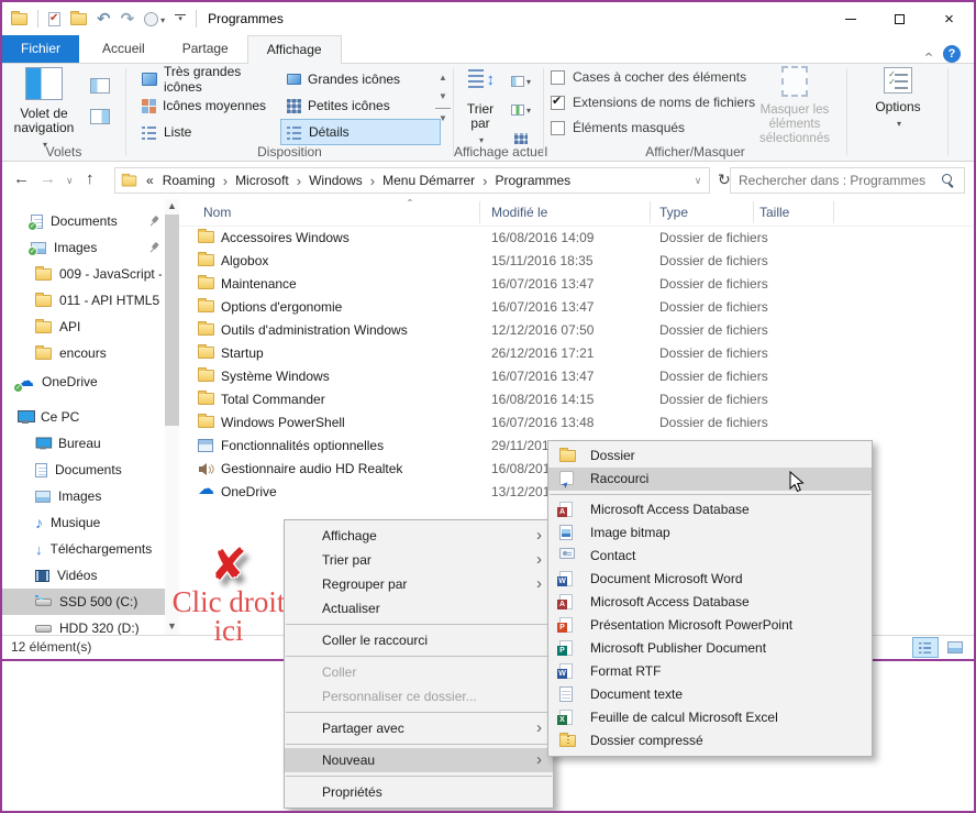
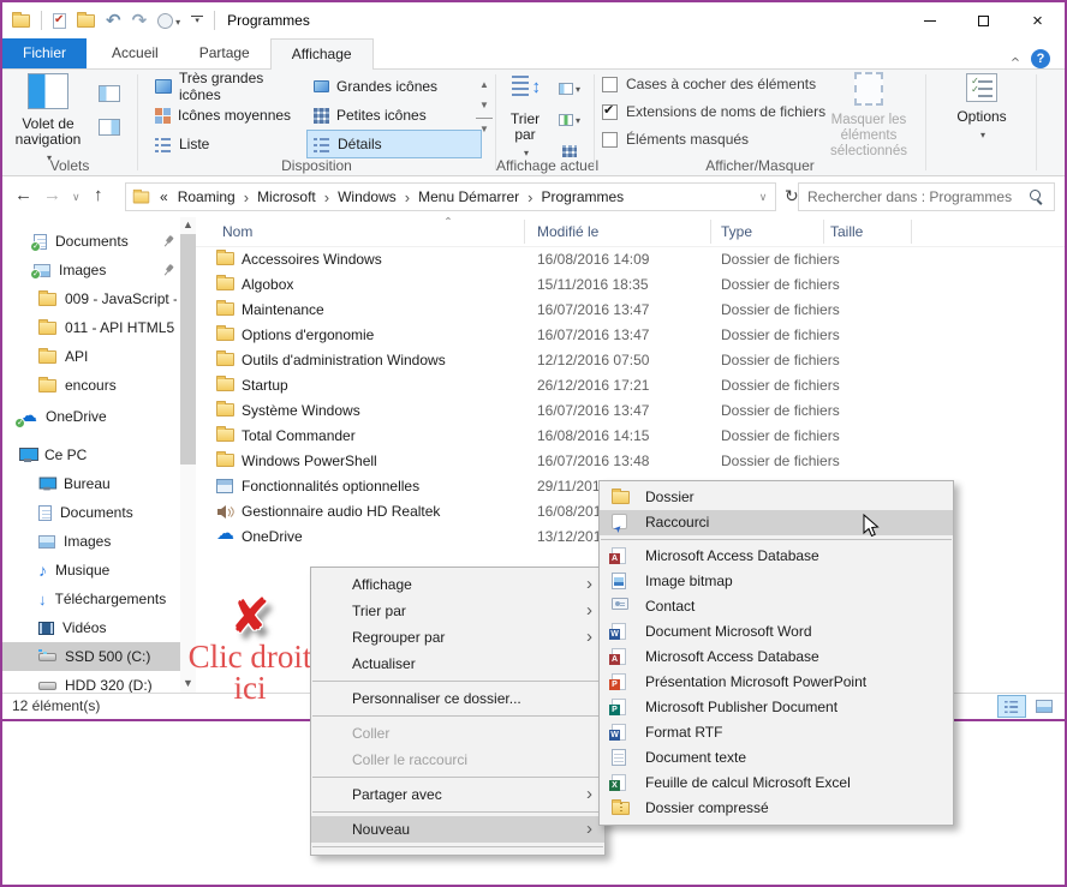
  ↶
  ↷
  Programmes
  ×
  Fichier
  Accueil
  Partage
  Affichage
  ?
  Volet de navigation
  Volets
  Très grandes icônes
  Grandes icônes
  Icônes moyennes
  Petites icônes
  Liste
  Détails
  ▲
  ▼
  ▼
  Disposition
  Trier par
  Affichage actue
  Cases à cocher des éléments
  Extensions de noms de fichiers
  Éléments masqués
  Masquer les éléments sélectionnés
  Afficher/Masquer
  Options
  ←
  →
  ∨
  ↑
  «
  Roaming
  ›
  Microsoft
  ›
  Windows
  ›
  Menu Démarrer
  ›
  Programmes
  ∨
  ↻
  Rechercher dans : Programmes
  Documents
  Images
  009 - JavaScript -
  011 - API HTML5
  API
  encours
  OneDrive
  Ce PC
  Bureau
  Documents
  Images
  Musique
  Téléchargements
  Vidéos
  SSD 500 (C:)
  HDD 320 (D:)
  ▲
  ▼
  ˆ
  Nom
  Modifié le
  Type
  Taille
  Accessoires Windows
  16/08/2016 14:09
  Dossier de fichiers
  Algobox
  15/11/2016 18:35
  Dossier de fichiers
  Maintenance
  16/07/2016 13:47
  Dossier de fichiers
  Options d'ergonomie
  16/07/2016 13:47
  Dossier de fichiers
  Outils d'administration Windows
  12/12/2016 07:50
  Dossier de fichiers
  Startup
  26/12/2016 17:21
  Dossier de fichiers
  Système Windows
  16/07/2016 13:47
  Dossier de fichiers
  Total Commander
  16/08/2016 14:15
  Dossier de fichiers
  Windows PowerShell
  16/07/2016 13:48
  Dossier de fichiers
  Fonctionnalités optionnelles
  29/11/201
  Gestionnaire audio HD Realtek
  16/08/20
  OneDrive
  13/12/20
  12 élément(s)
  ✘
  Clic droit
  ici
  Affichage
  Trier par
  Regrouper par
  Actualiser
- Coller le raccourci
+ Personnaliser ce dossier...
  Coller
- Personnaliser ce dossier...
+ Coller le raccourci
  Partager avec
  Nouveau
- Propriétés
  Dossier
  Raccourci
  Microsoft Access Database
  Image bitmap
  Contact
  Document Microsoft Word
  Microsoft Access Database
  Présentation Microsoft PowerPoint
  Microsoft Publisher Document
  Format RTF
  Document texte
  Feuille de calcul Microsoft Excel
  Dossier compressé
